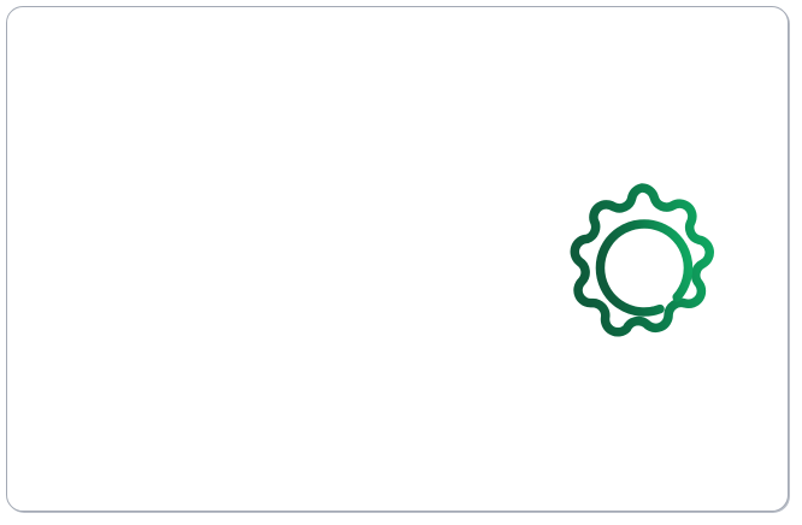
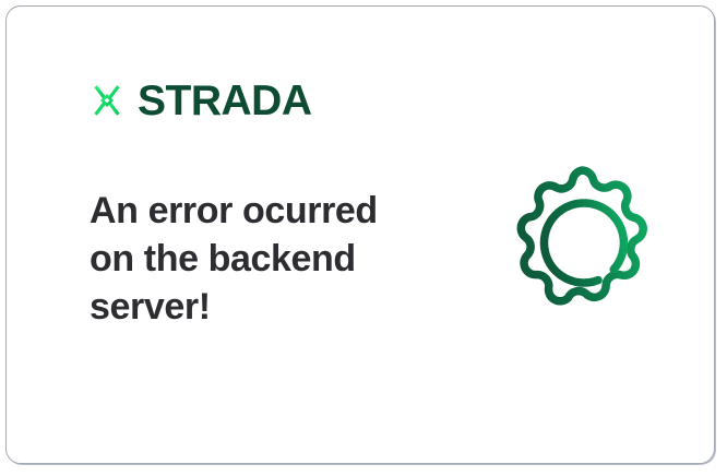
+ STRADA
+ An error ocurred on the backend server!
